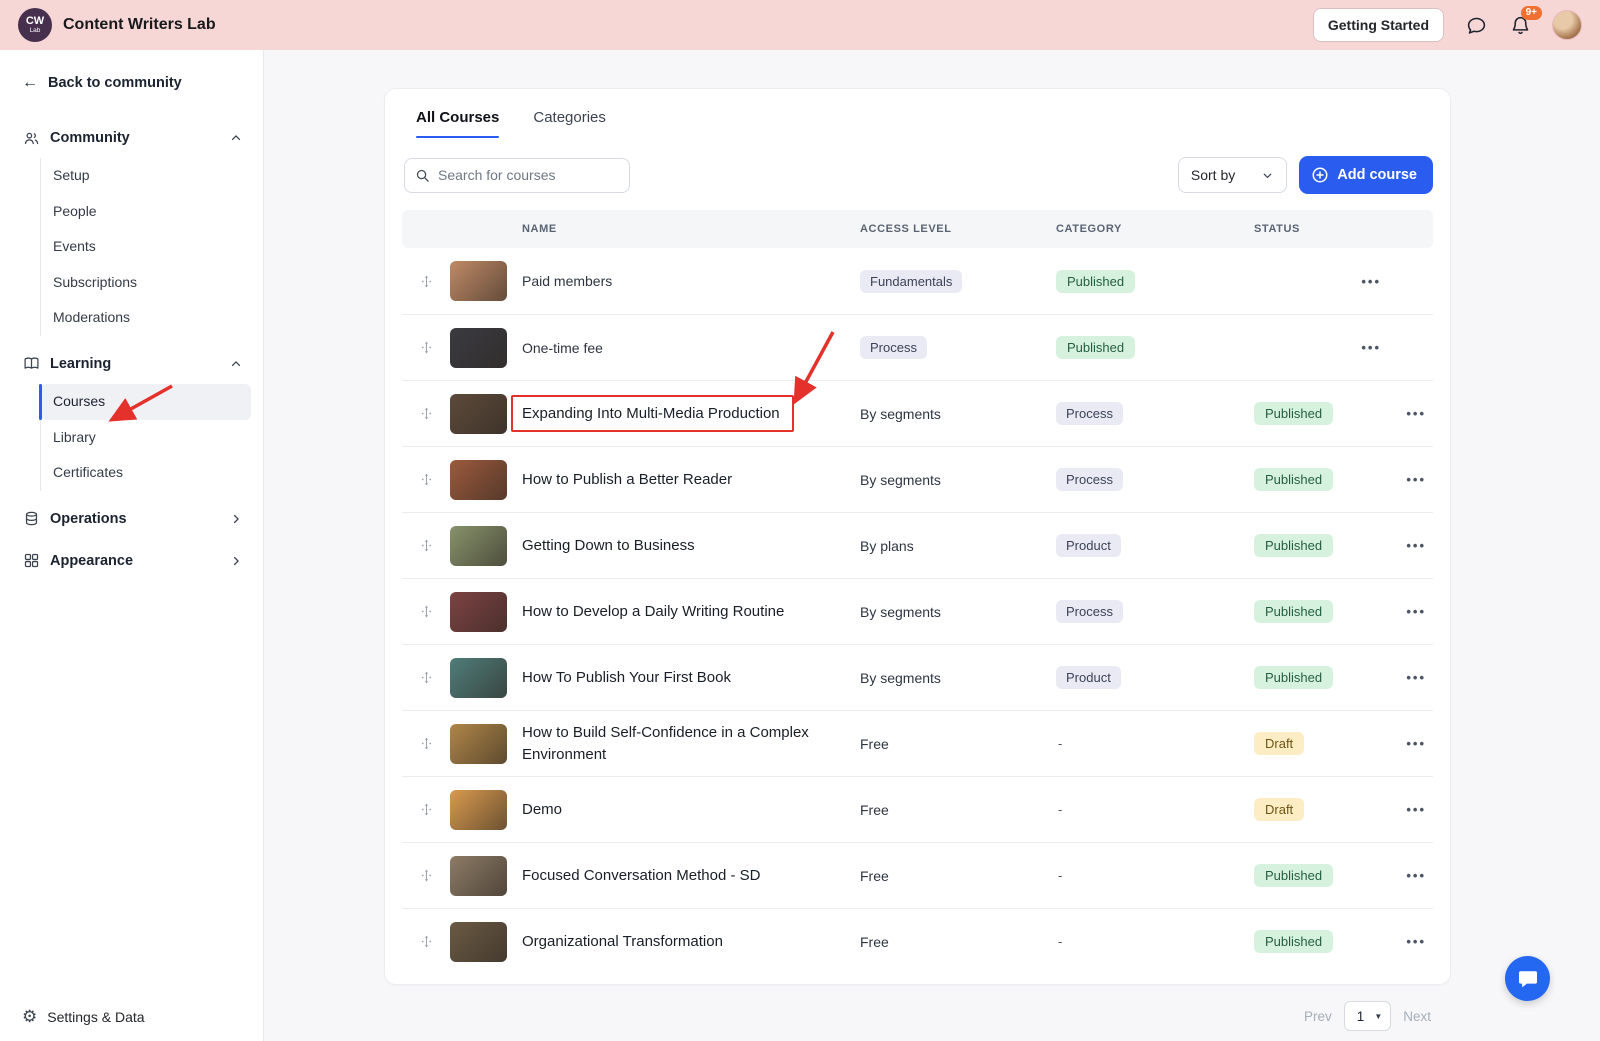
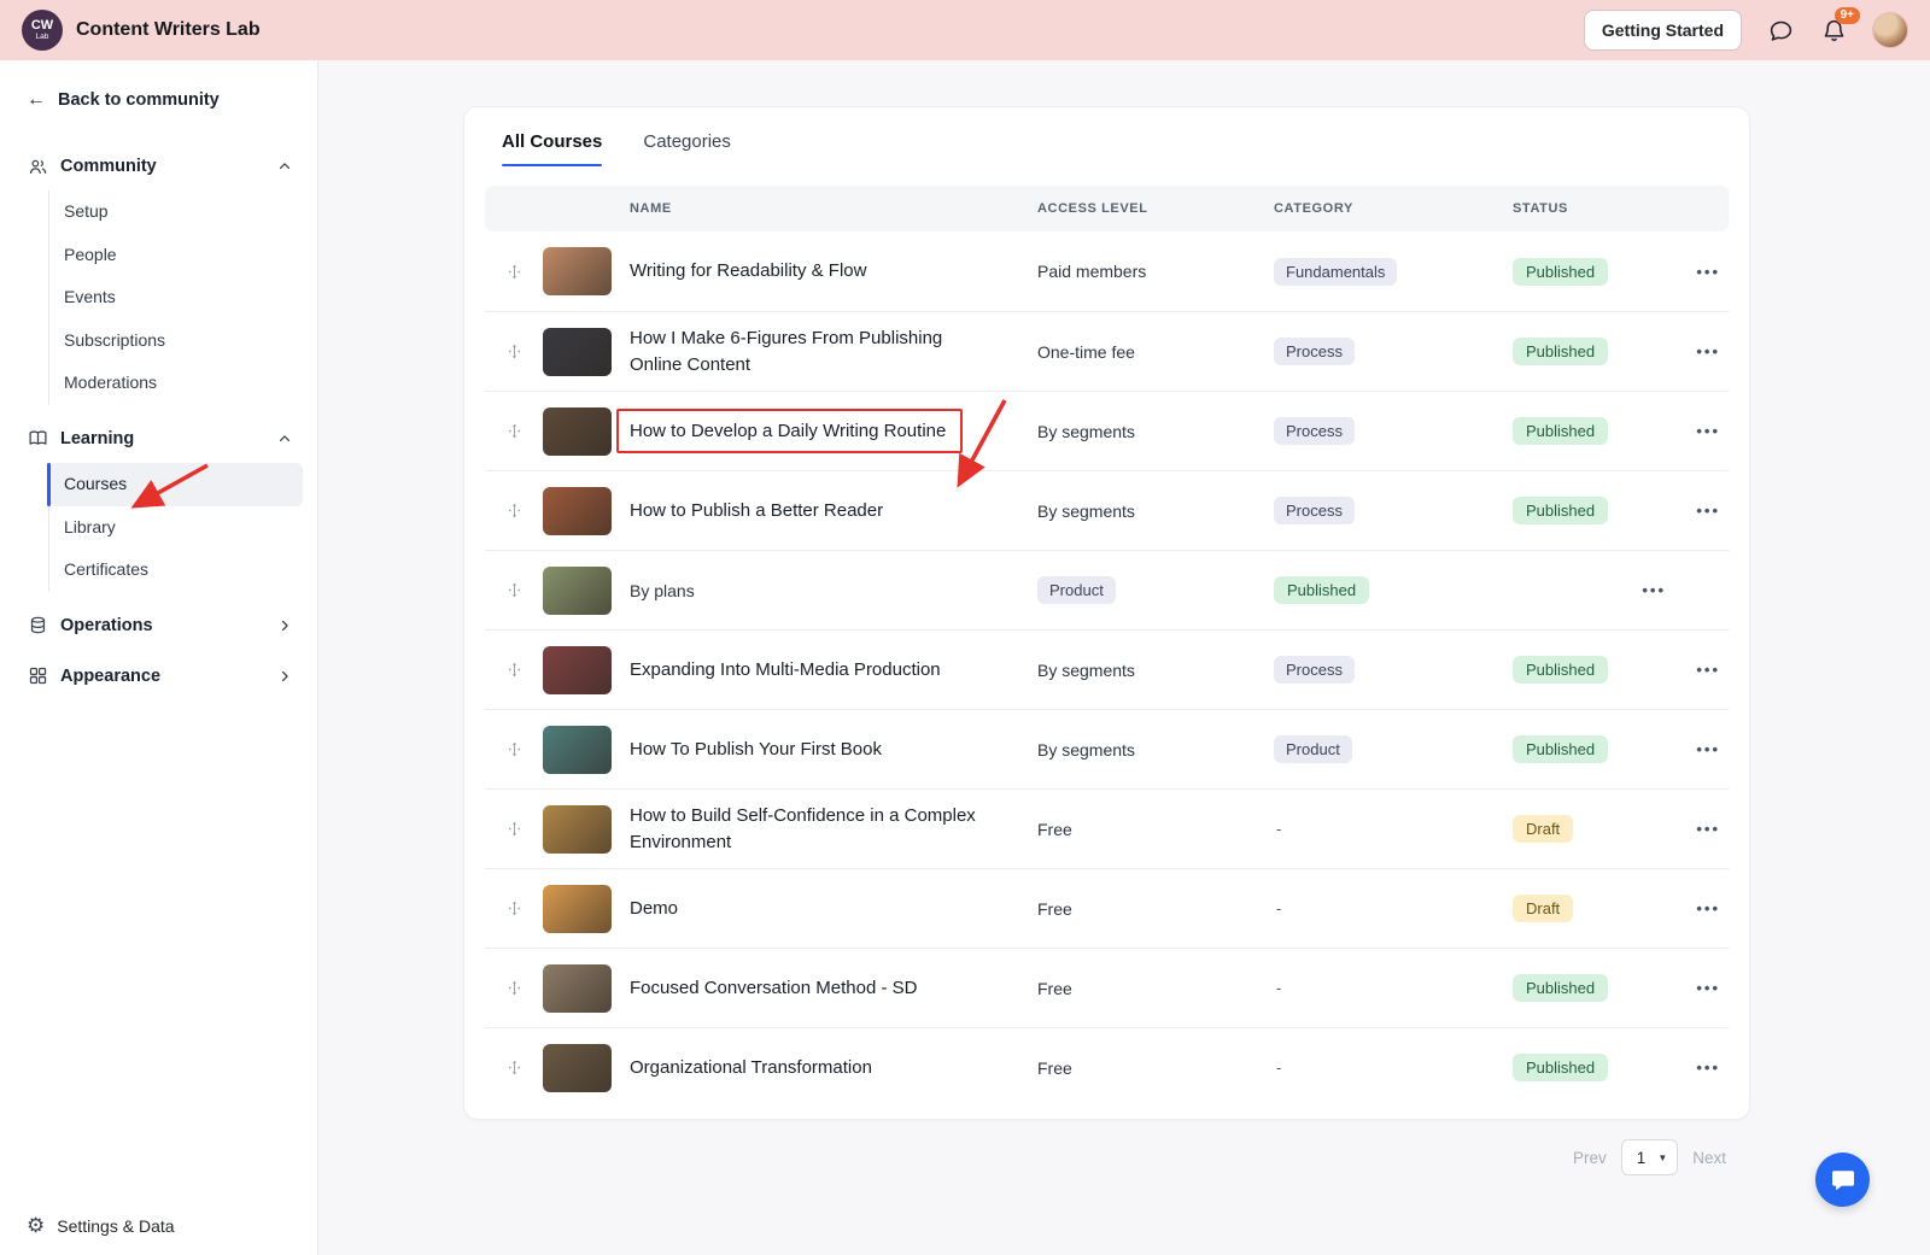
  CW
  Content Writers Lab
  Getting Started
  9+
  ←
  Back to community
  Community
  Setup
  People
  Events
  Subscriptions
  Moderations
  Learning
  Courses
  Library
  Certificates
  Operations
  Appearance
  ⚙
  Settings & Data
  All Courses
  Categories
- Search for courses
- Sort by
- Add course
  NAME
  ACCESS LEVEL
  CATEGORY
  STATUS
+ Writing for Readability & Flow
  Paid members
  Fundamentals
  Published
  •••
+ How I Make 6-Figures From Publishing Online Content
  One-time fee
  Process
  Published
  •••
- Expanding Into Multi-Media Production
+ How to Develop a Daily Writing Routine
  By segments
  Process
  Published
  •••
  How to Publish a Better Reader
  By segments
  Process
  Published
  •••
- Getting Down to Business
  By plans
  Product
  Published
  •••
- How to Develop a Daily Writing Routine
+ Expanding Into Multi-Media Production
  By segments
  Process
  Published
  •••
  How To Publish Your First Book
  By segments
  Product
  Published
  •••
  How to Build Self-Confidence in a Complex Environment
  Free
  -
  Draft
  •••
  Demo
  Free
  -
  Draft
  •••
  Focused Conversation Method - SD
  Free
  -
  Published
  •••
  Organizational Transformation
  Free
  -
  Published
  •••
  Prev
  1
  ▼
  Next
